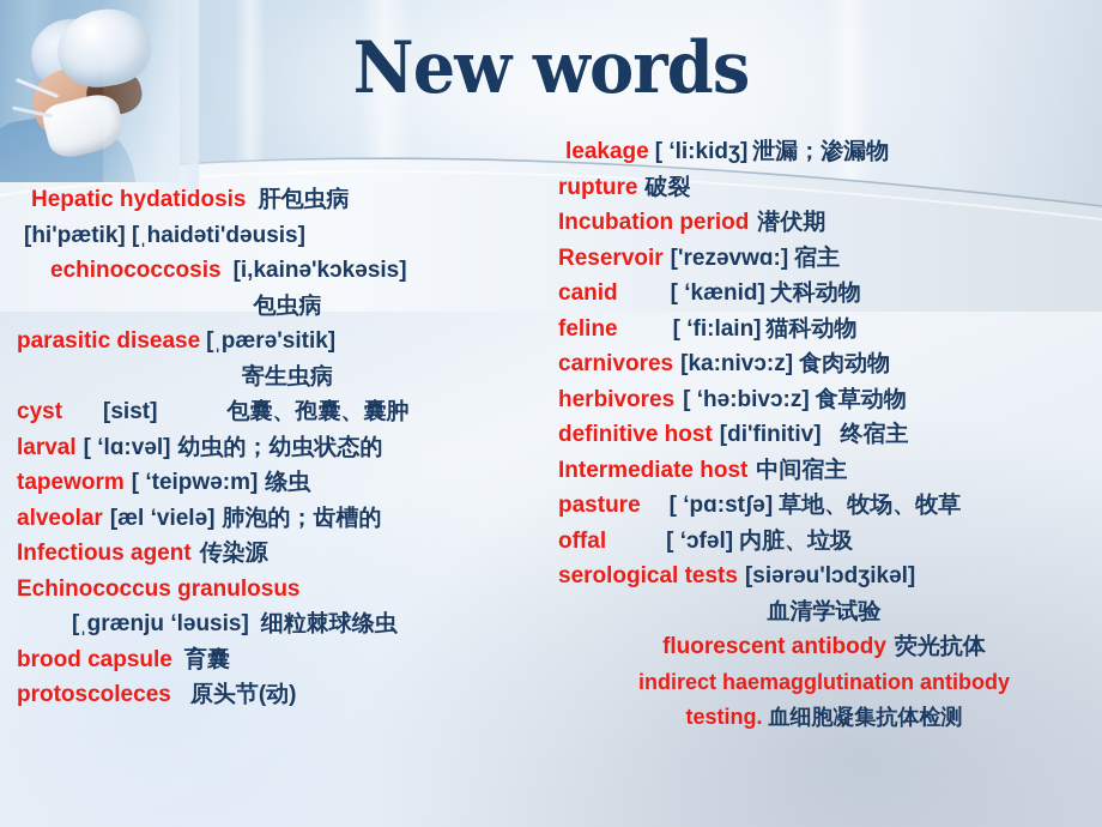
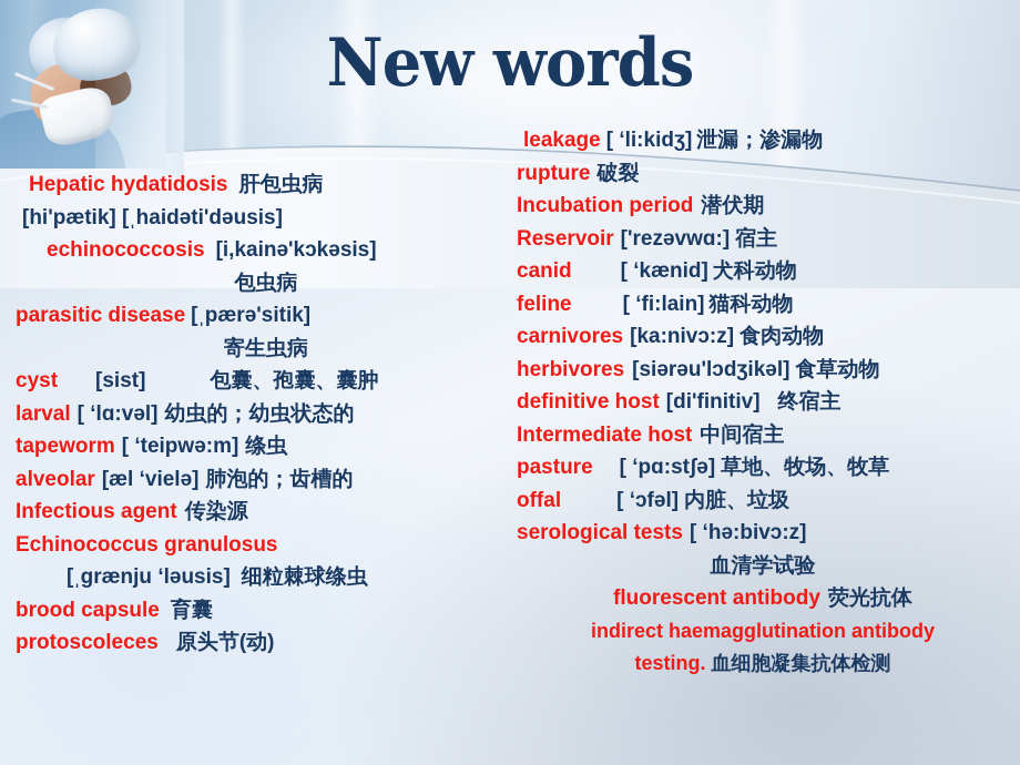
  New words
  Hepatic hydatidosis 肝包虫病
  [hi'pætik] [ˌhaidəti'dəusis]
  echinococcosis [i,kainə'kɔkəsis]
  包虫病
  parasitic disease [ˌpærə'sitik]
  寄生虫病
  cyst [sist] 包囊、孢囊、囊肿
  larval [ ‘lɑ:vəl] 幼虫的；幼虫状态的
  tapeworm [ ‘teipwə:m] 绦虫
  alveolar [æl ‘vielə] 肺泡的；齿槽的
  Infectious agent 传染源
  Echinococcus granulosus
  [ˌgrænju ‘ləusis] 细粒棘球绦虫
  brood capsule 育囊
  protoscoleces 原头节(动)
  leakage [ ‘li:kidʒ] 泄漏；渗漏物
  rupture 破裂
  Incubation period 潜伏期
  Reservoir ['rezəvwɑ:] 宿主
  canid [ ‘kænid] 犬科动物
  feline [ ‘fi:lain] 猫科动物
  carnivores [ka:nivɔ:z] 食肉动物
- herbivores [ ‘hə:bivɔ:z] 食草动物
+ herbivores [siərəu'lɔdʒikəl] 食草动物
  definitive host [di'finitiv] 终宿主
  Intermediate host 中间宿主
  pasture [ ‘pɑ:stʃə] 草地、牧场、牧草
  offal [ ‘ɔfəl] 内脏、垃圾
- serological tests [siərəu'lɔdʒikəl]
+ serological tests [ ‘hə:bivɔ:z]
  血清学试验
  fluorescent antibody 荧光抗体
  indirect haemagglutination antibody
  testing. 血细胞凝集抗体检测
